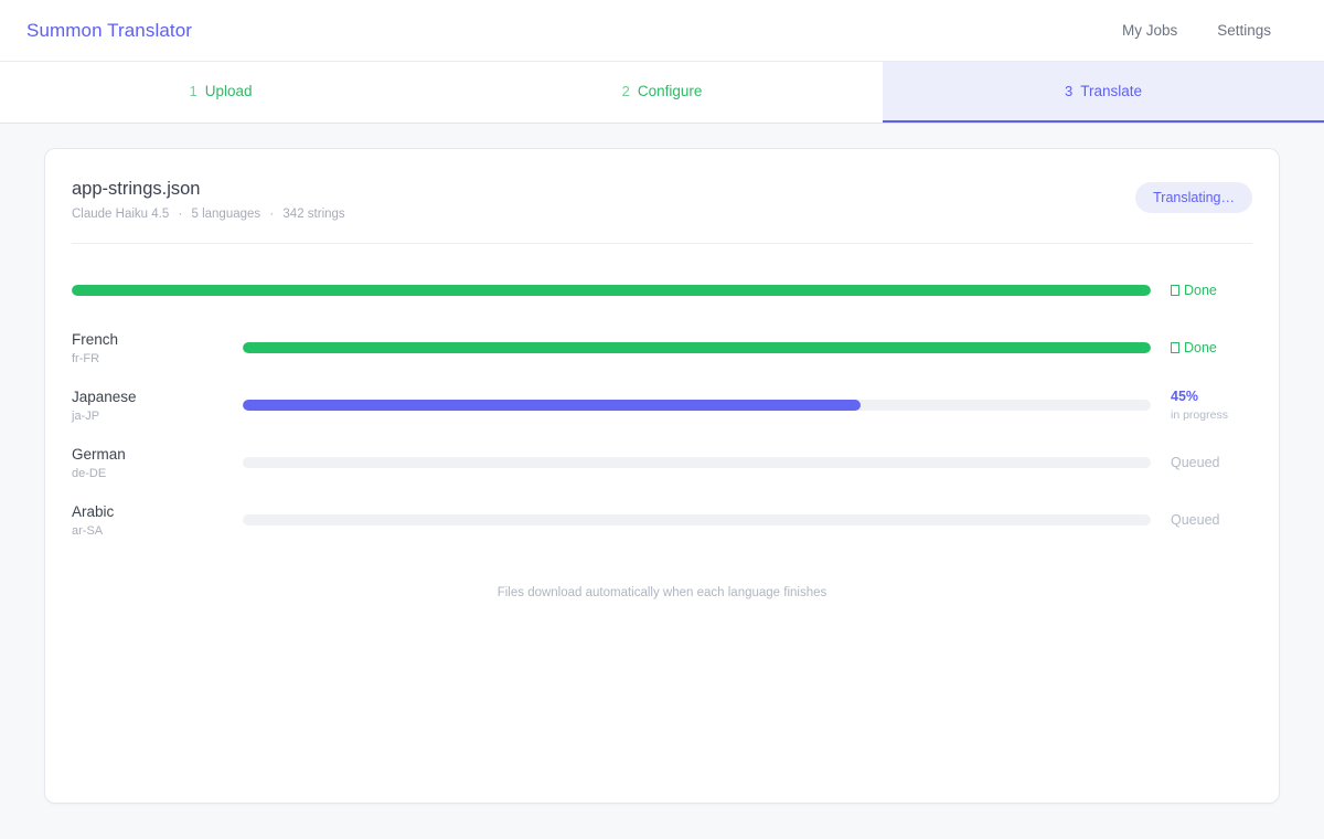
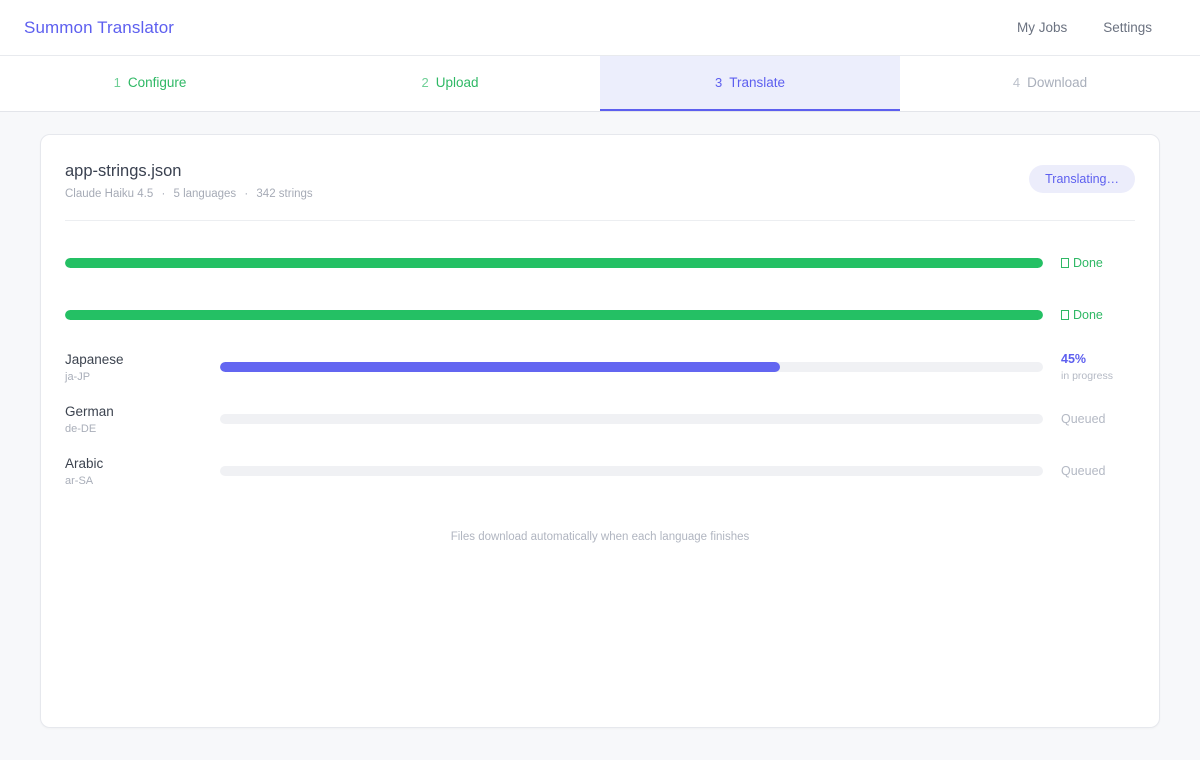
  Summon Translator
  My Jobs
  Settings
  1
- Upload
+ Configure
  2
- Configure
+ Upload
  3
  Translate
+ 4
+ Download
  app-strings.json
  Claude Haiku 4.5 · 5 languages · 342 strings
  Translating…
  Done
- French
- fr-FR
  Done
  Japanese
  ja-JP
  45%
  in progress
  German
  de-DE
  Queued
  Arabic
  ar-SA
  Queued
  Files download automatically when each language finishes
